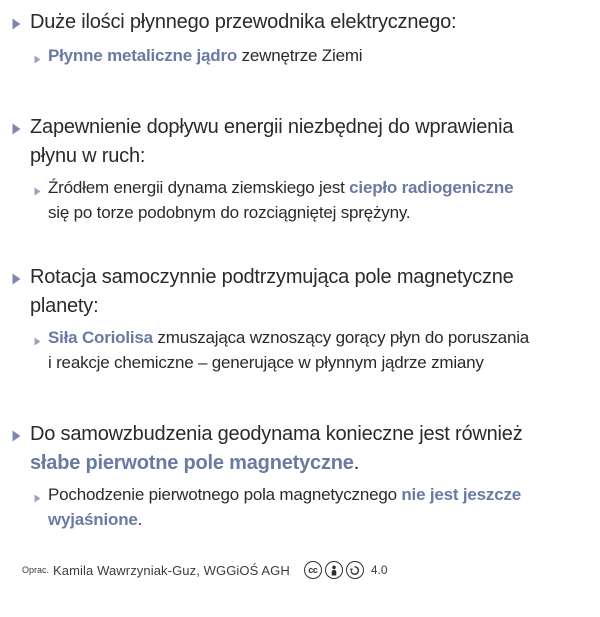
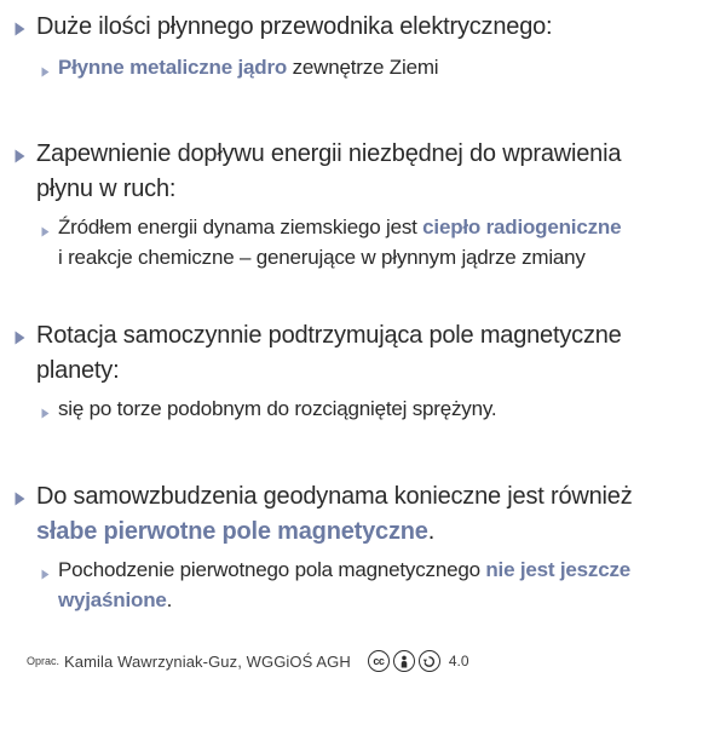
  Duże ilości płynnego przewodnika elektrycznego:
  Płynne metaliczne jądro zewnętrze Ziemi
  Zapewnienie dopływu energii niezbędnej do wprawienia
  płynu w ruch:
  Źródłem energii dynama ziemskiego jest ciepło radiogeniczne
- się po torze podobnym do rozciągniętej sprężyny.
+ i reakcje chemiczne – generujące w płynnym jądrze zmiany
  Rotacja samoczynnie podtrzymująca pole magnetyczne
  planety:
- Siła Coriolisa zmuszająca wznoszący gorący płyn do poruszania
- i reakcje chemiczne – generujące w płynnym jądrze zmiany
+ się po torze podobnym do rozciągniętej sprężyny.
  Do samowzbudzenia geodynama konieczne jest również
  słabe pierwotne pole magnetyczne.
  Pochodzenie pierwotnego pola magnetycznego nie jest jeszcze
  wyjaśnione.
  Oprac.
  Kamila Wawrzyniak-Guz, WGGiOŚ AGH
  cc
  4.0
